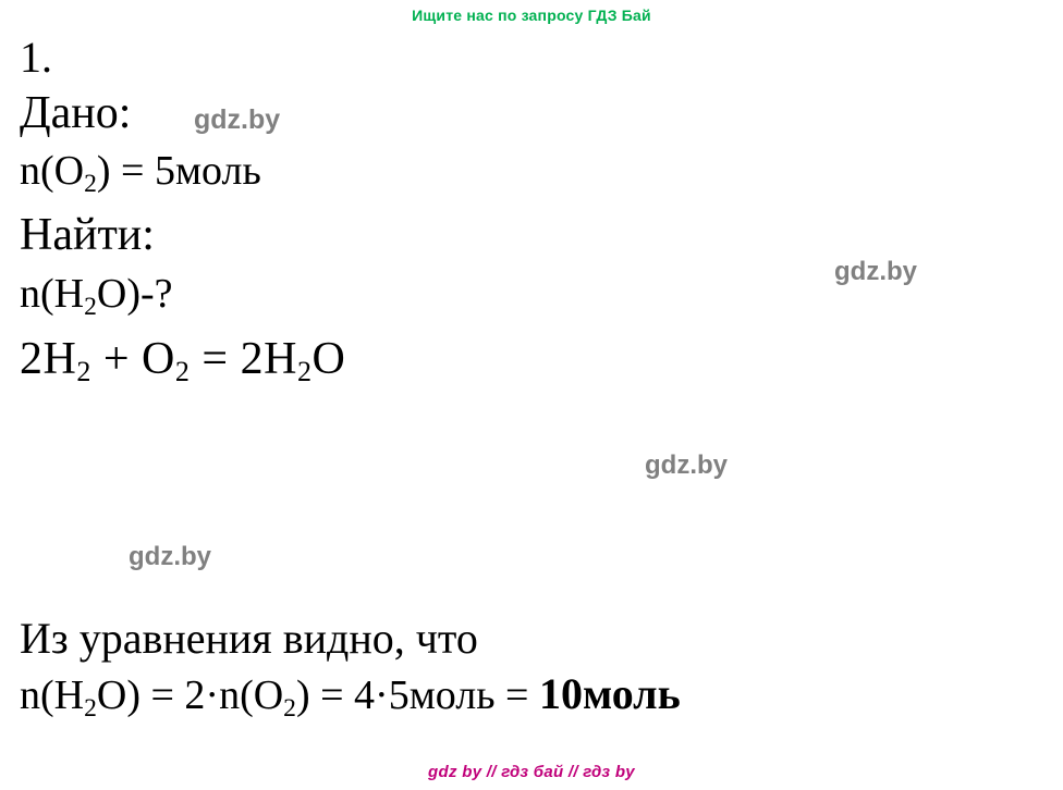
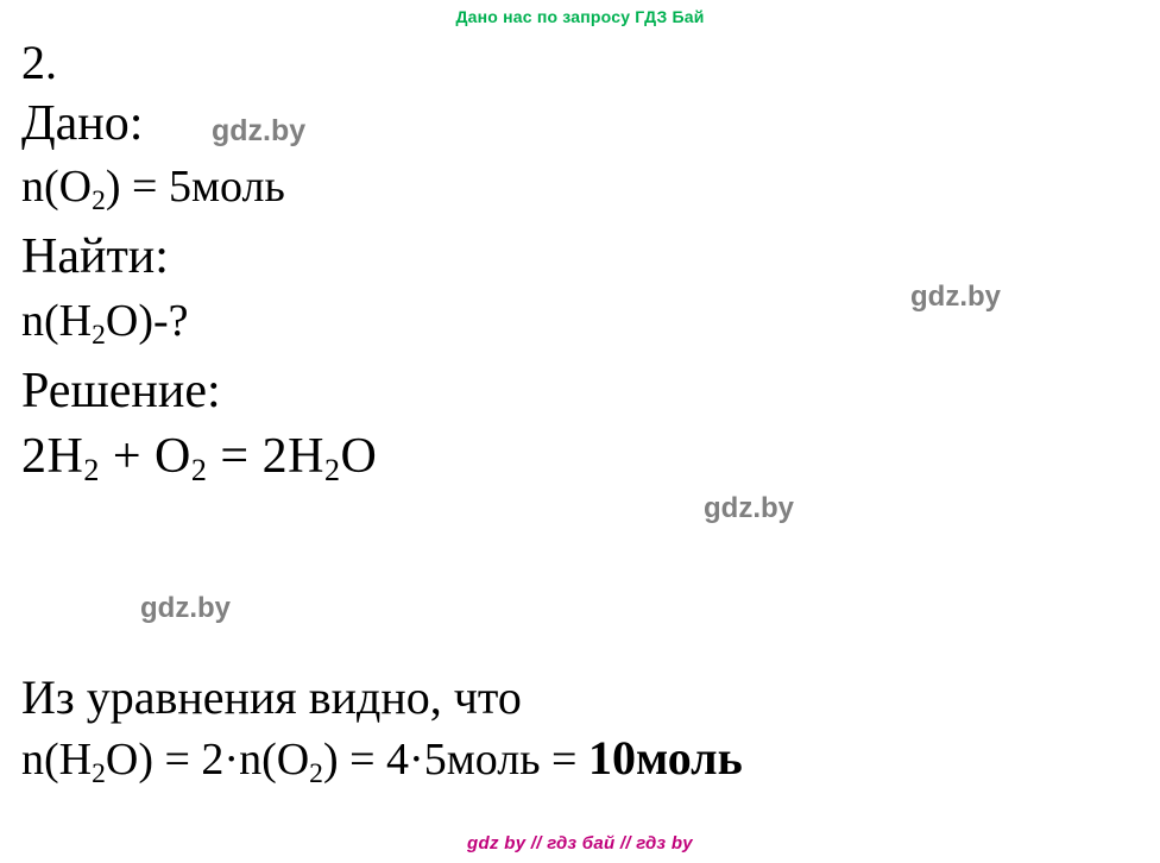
- Ищите нас по запросу ГДЗ Бай
+ Дано нас по запросу ГДЗ Бай
- 1.
+ 2.
  Дано:
  n(O2) = 5моль
  Найти:
  n(H2O)-?
+ Решение:
  2H2 + O2 = 2H2O
  Из уравнения видно, что
  n(H2O) = 2·n(O2) = 4·5моль = 10моль
  gdz.by
  gdz.by
  gdz.by
  gdz.by
  gdz by // гдз бай // гдз by
